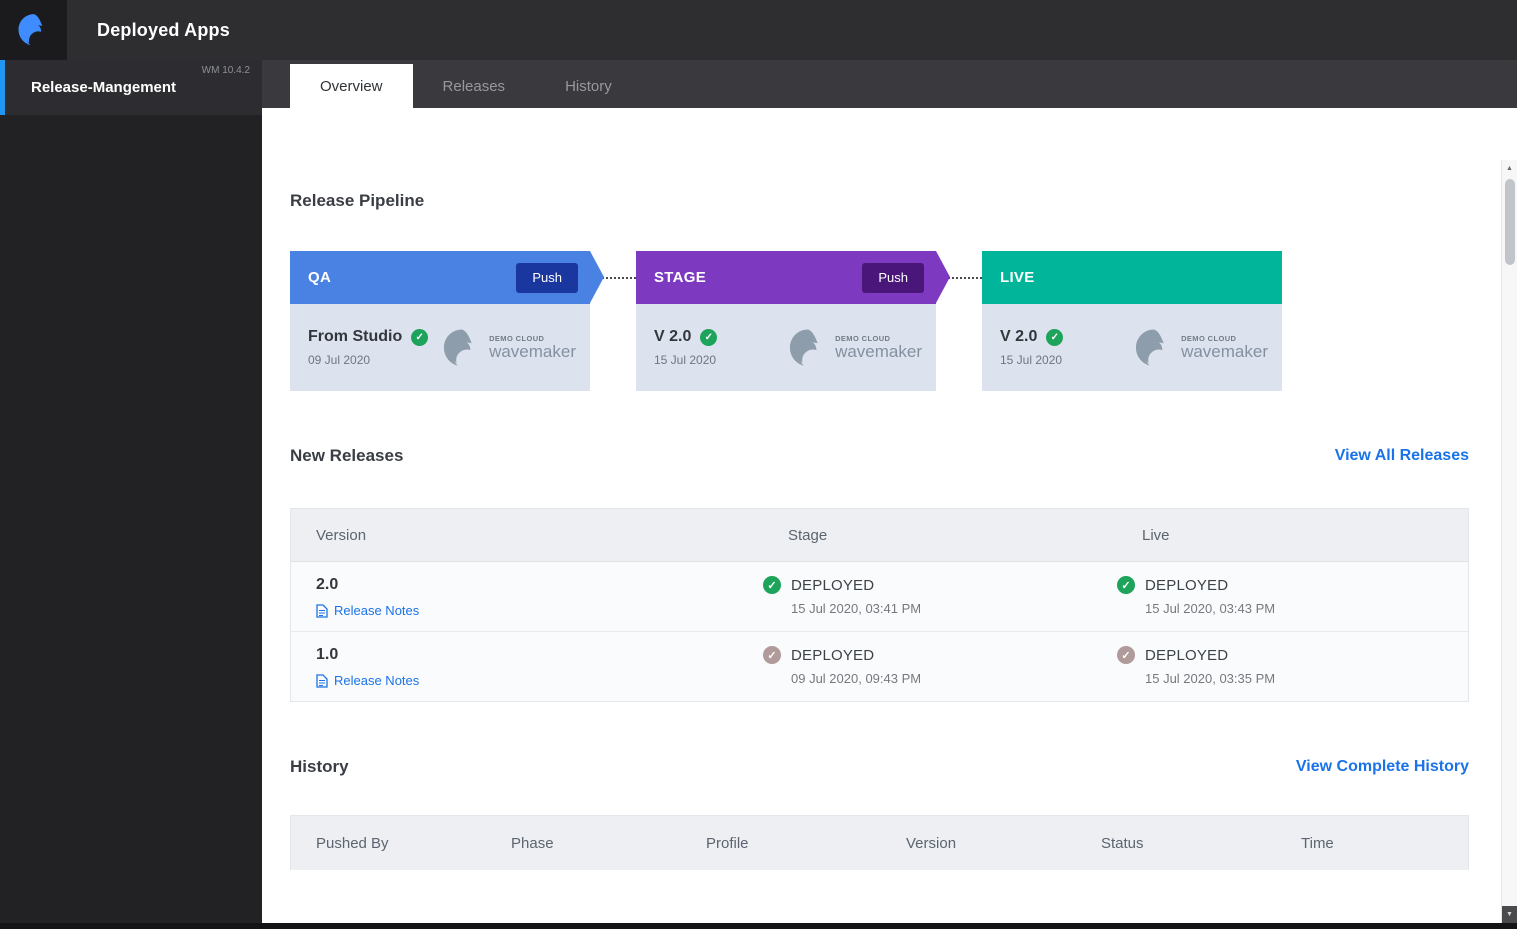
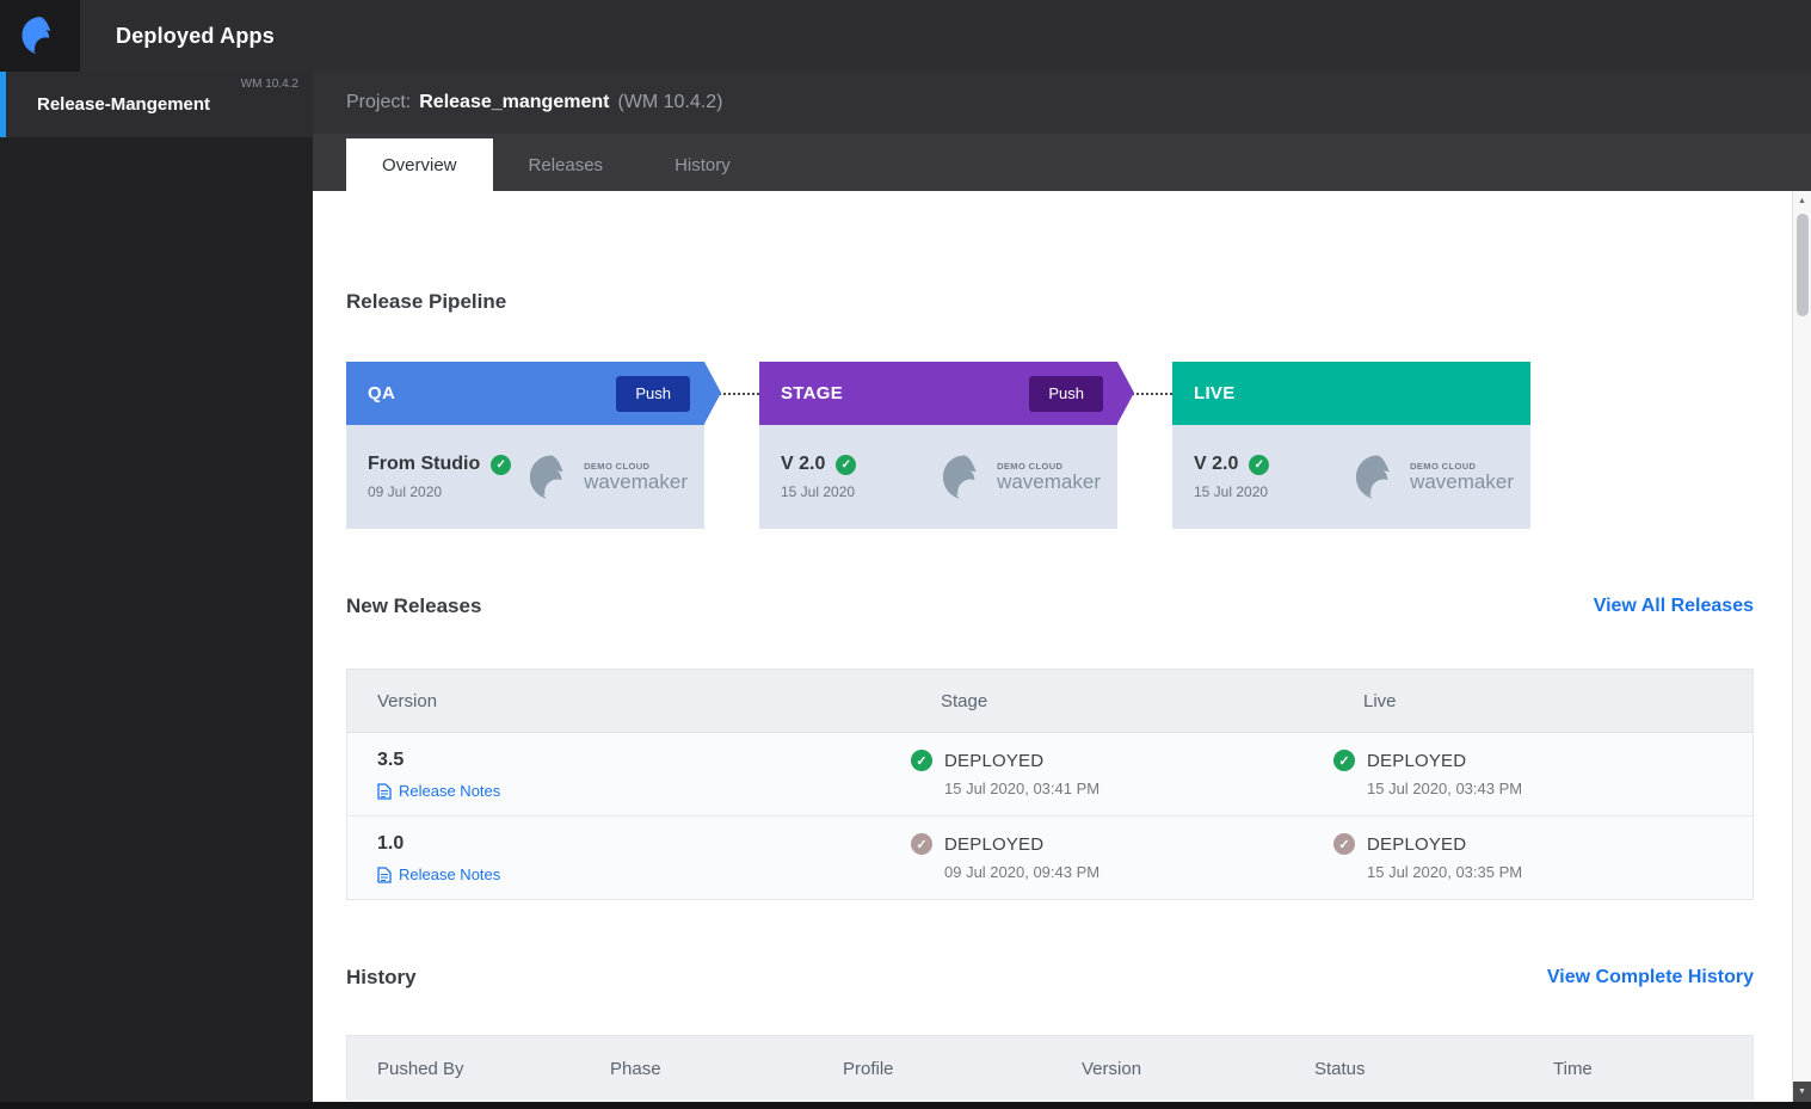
  Deployed Apps
  WM 10.4.2
  Release-Mangement
+ Project:
+ Release_mangement
+ (WM 10.4.2)
  Overview
  Releases
  History
  Release Pipeline
  QA
  Push
  From Studio
  ✓
  09 Jul 2020
  DEMO CLOUD
  wavemaker
  STAGE
  Push
  V 2.0
  ✓
  15 Jul 2020
  DEMO CLOUD
  wavemaker
  LIVE
  V 2.0
  ✓
  15 Jul 2020
  DEMO CLOUD
  wavemaker
  New Releases
  View All Releases
  Version
  Stage
  Live
- 2.0
+ 3.5
  Release Notes
  ✓
  DEPLOYED
  15 Jul 2020, 03:41 PM
  ✓
  DEPLOYED
  15 Jul 2020, 03:43 PM
  1.0
  Release Notes
  ✓
  DEPLOYED
  09 Jul 2020, 09:43 PM
  ✓
  DEPLOYED
  15 Jul 2020, 03:35 PM
  History
  View Complete History
  Pushed By
  Phase
  Profile
  Version
  Status
  Time
